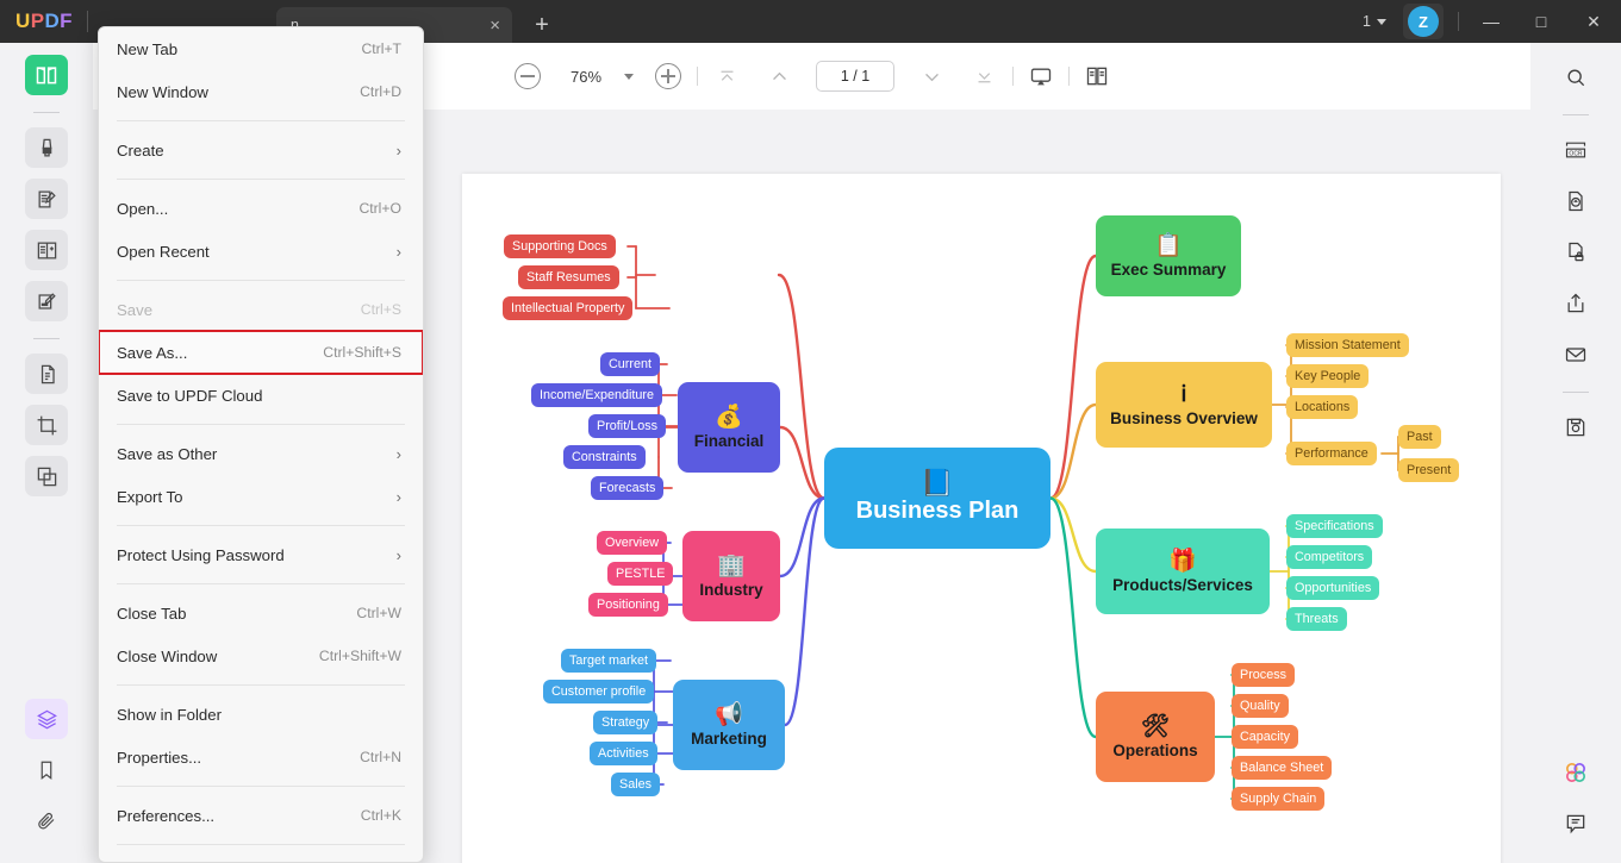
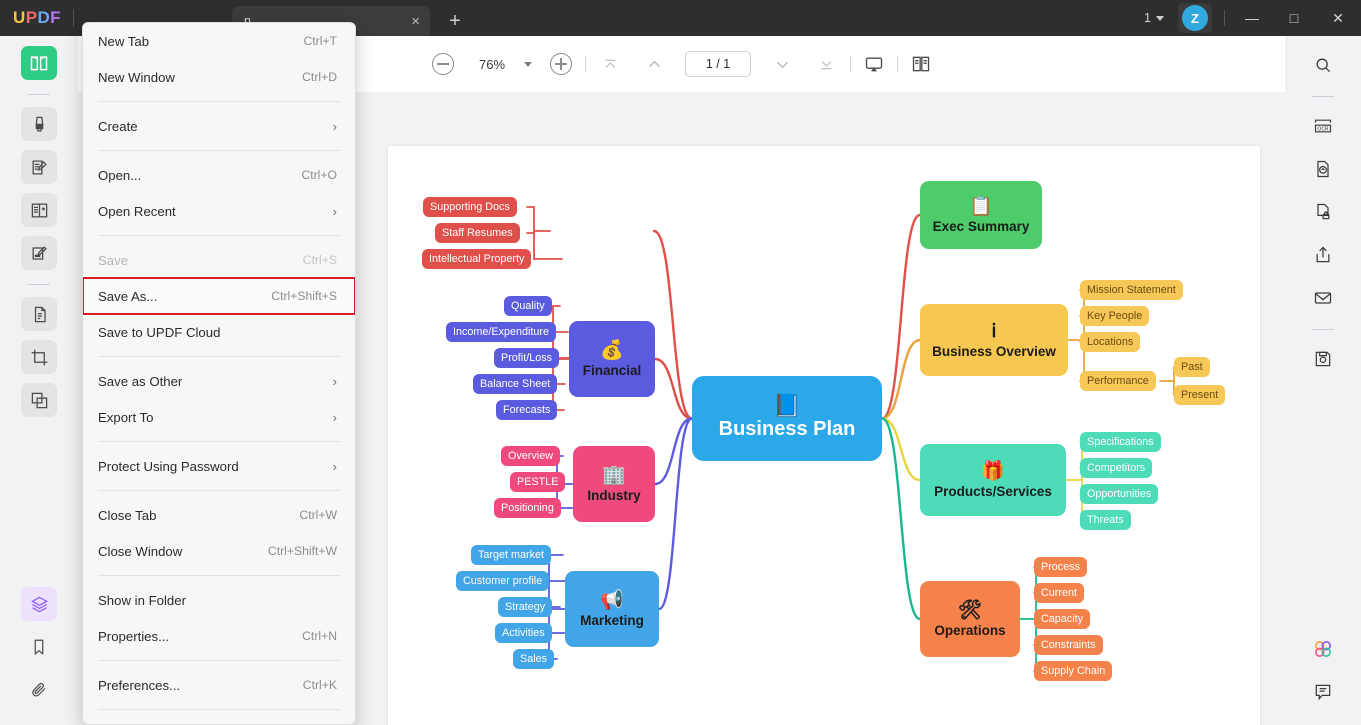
  U
  P
  D
  F
  n
  ×
  +
  1
  Z
  —
  □
  ✕
  76%
  1 / 1
  📘
  Business Plan
  Supporting Docs
  Staff Resumes
  Intellectual Property
  💰
  Financial
- Current
+ Quality
  Income/Expenditure
  Profit/Loss
- Constraints
+ Balance Sheet
  Forecasts
  🏢
  Industry
  Overview
  PESTLE
  Positioning
  📢
  Marketing
  Target market
  Customer profile
  Strategy
  Activities
  Sales
  📋
  Exec Summary
  ℹ
  Business Overview
  Mission Statement
  Key People
  Locations
  Performance
  Past
  Present
  🎁
  Products/Services
  Specifications
  Competitors
  Opportunities
  Threats
  🛠
  Operations
  Process
- Quality
+ Current
  Capacity
- Balance Sheet
+ Constraints
  Supply Chain
  New Tab
  Ctrl+T
  New Window
  Ctrl+D
  Create
  ›
  Open...
  Ctrl+O
  Open Recent
  ›
  Save
  Ctrl+S
  Save As...
  Ctrl+Shift+S
  Save to UPDF Cloud
  Save as Other
  ›
  Export To
  ›
  Protect Using Password
  ›
  Close Tab
  Ctrl+W
  Close Window
  Ctrl+Shift+W
  Show in Folder
  Properties...
  Ctrl+N
  Preferences...
  Ctrl+K
